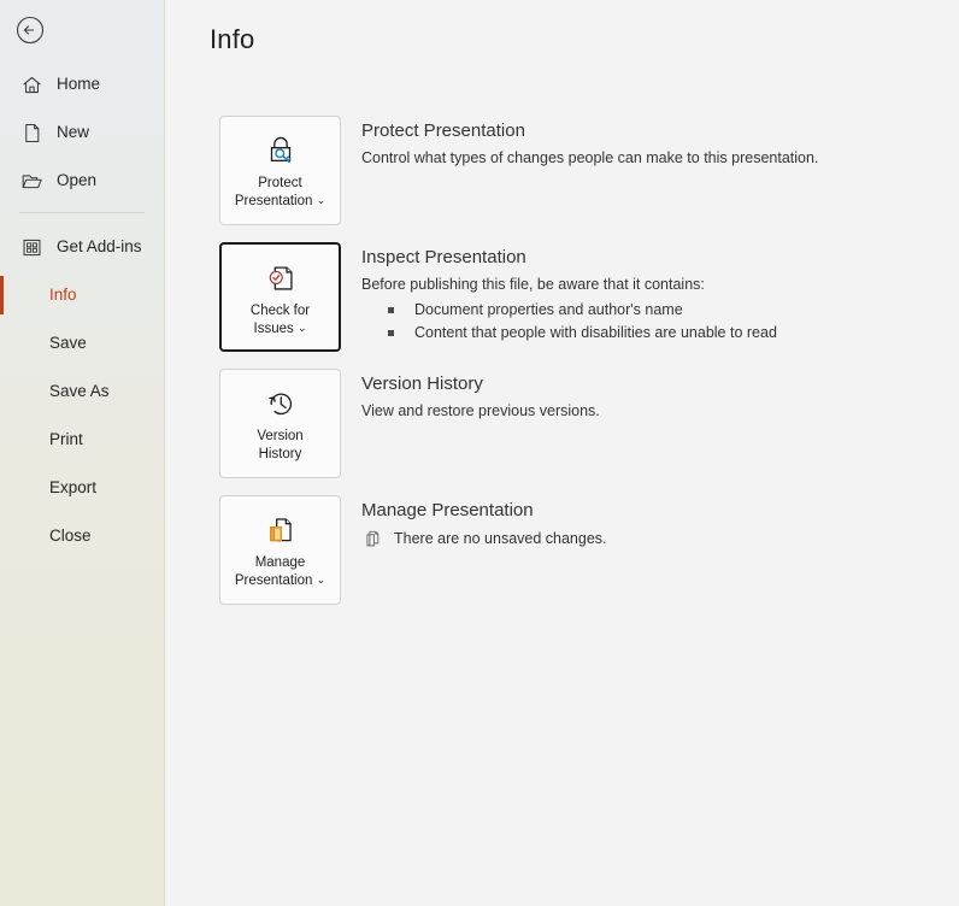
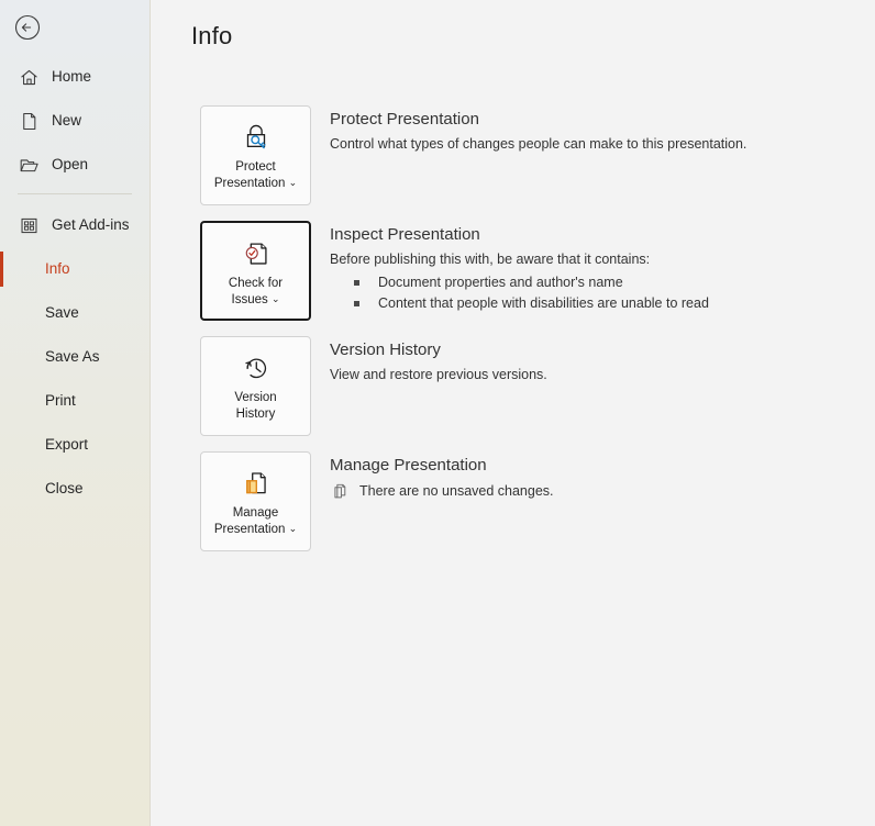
  Home
  New
  Open
  Get Add-ins
  Info
  Save
  Save As
  Print
  Export
  Close
  Info
  Protect
  Presentation ⌄
  Protect Presentation
  Control what types of changes people can make to this presentation.
  Check for
  Issues ⌄
  Inspect Presentation
- Before publishing this file, be aware that it contains:
+ Before publishing this with, be aware that it contains:
  Document properties and author's name
  Content that people with disabilities are unable to read
  Version
  History
  Version History
  View and restore previous versions.
  Manage
  Presentation ⌄
  Manage Presentation
  There are no unsaved changes.
